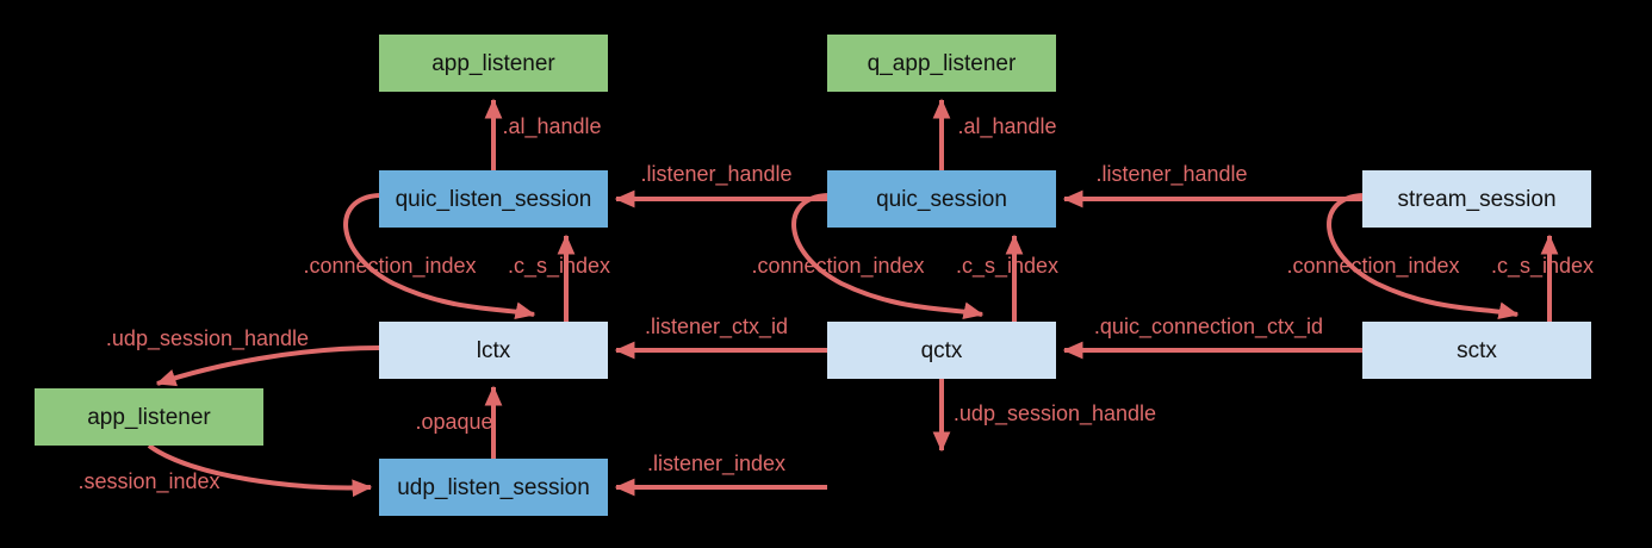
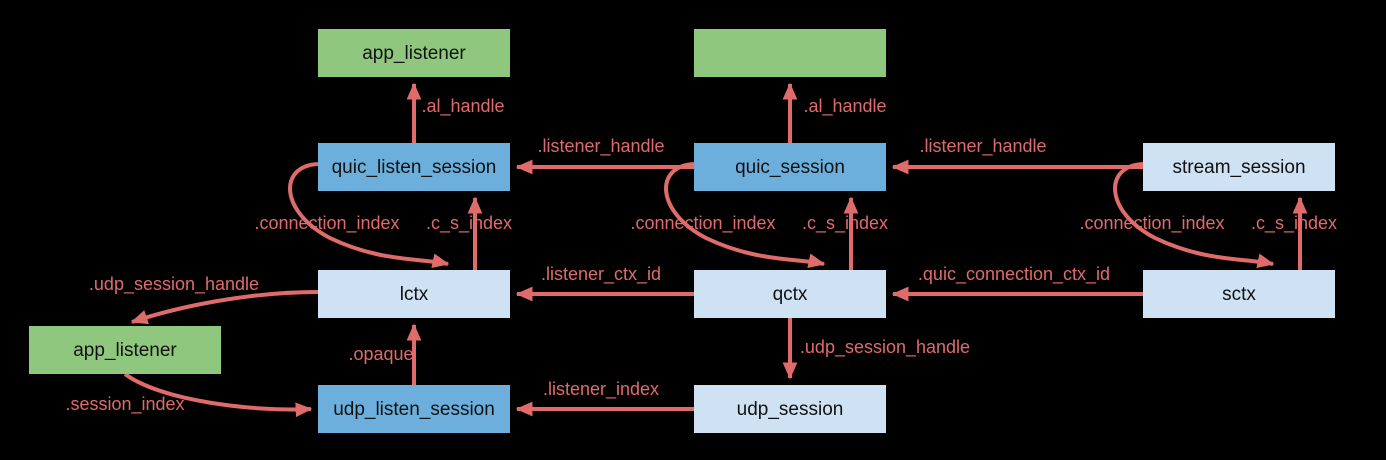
  app_listener
- q_app_listener
  quic_listen_session
  quic_session
  stream_session
  lctx
  qctx
  sctx
  app_listener
  udp_listen_session
+ udp_session
  .al_handle
  .al_handle
  .listener_handle
  .listener_handle
  .connection_index
  .c_s_index
  .connection_index
  .c_s_index
  .connection_index
  .c_s_index
  .listener_ctx_id
  .quic_connection_ctx_id
  .udp_session_handle
  .udp_session_handle
  .opaque
  .session_index
  .listener_index
